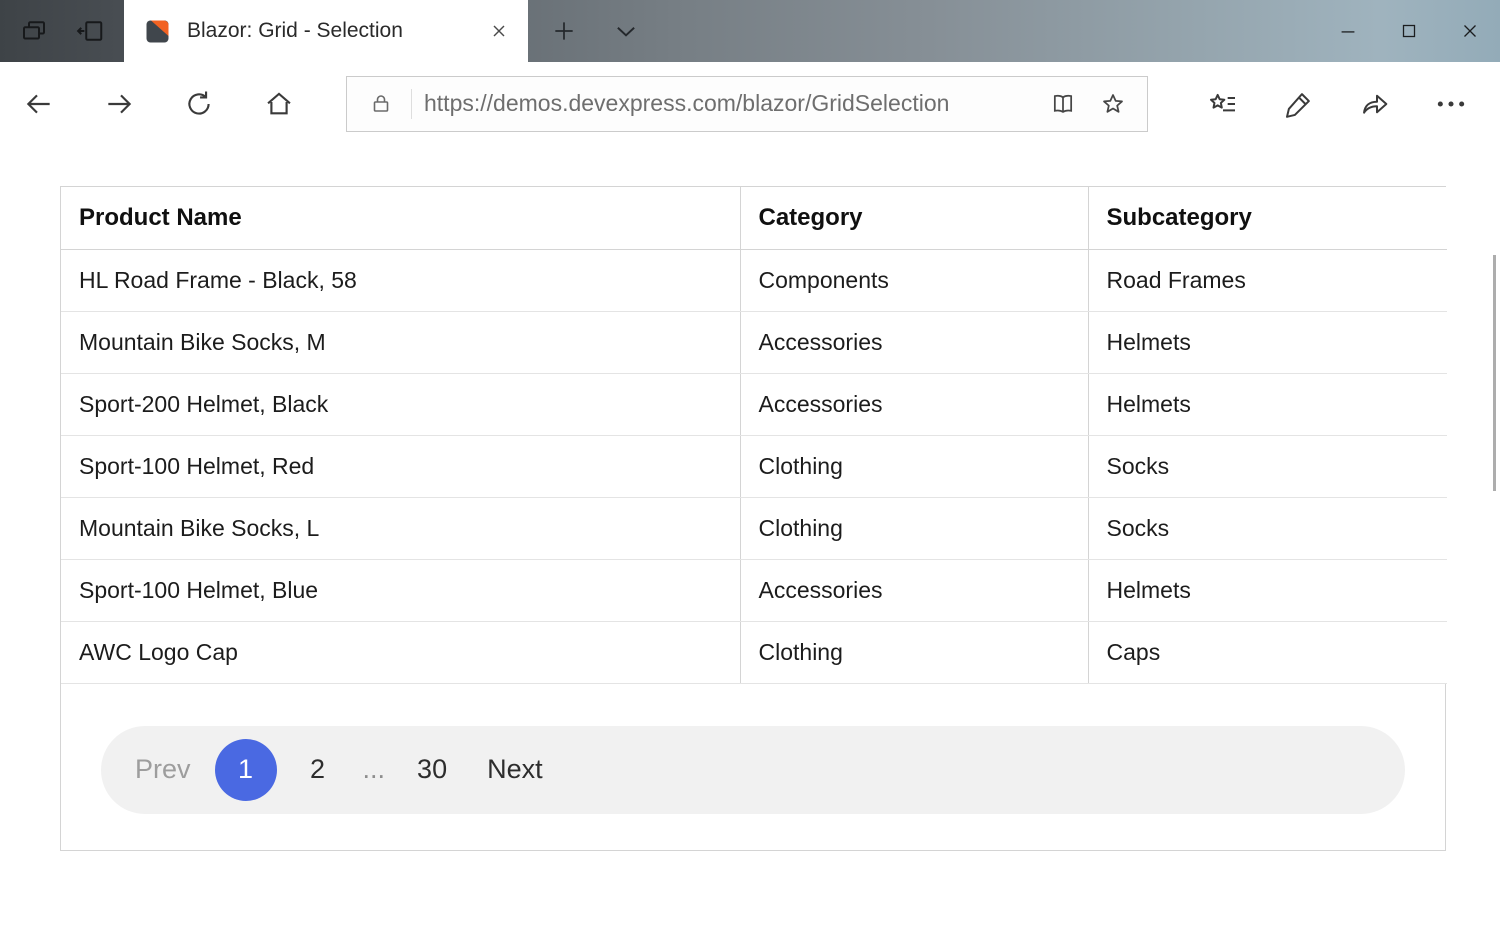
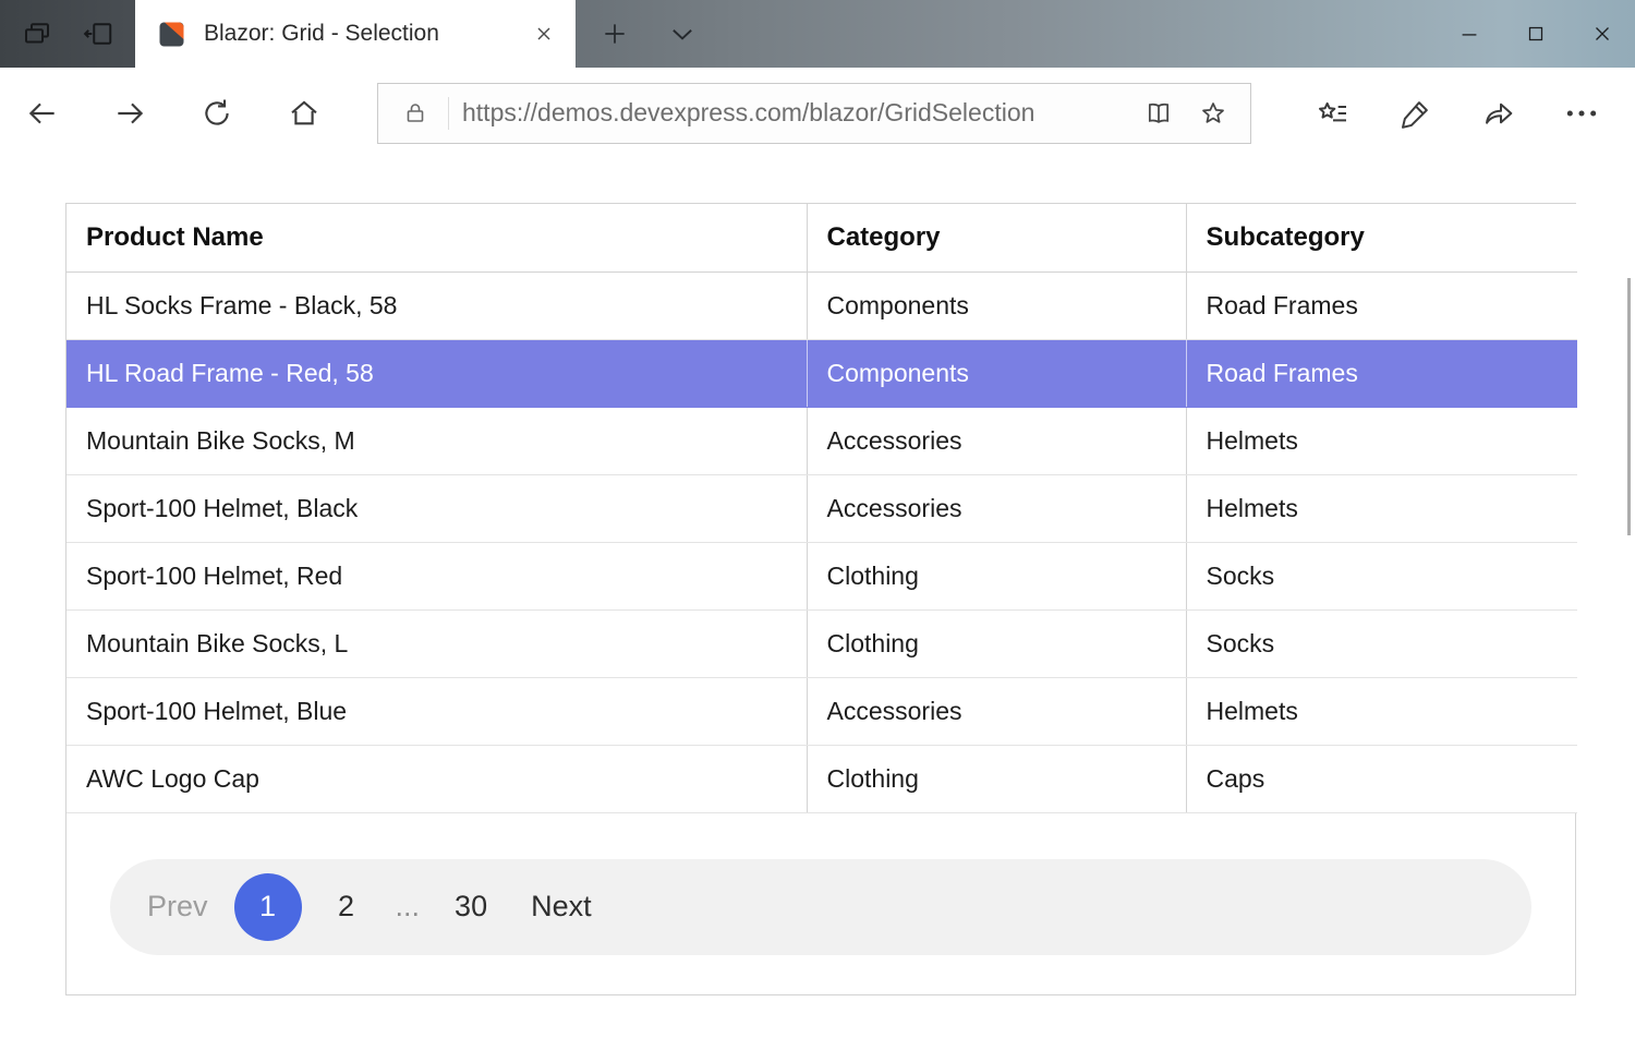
  Blazor: Grid - Selection
  https://demos.devexpress.com/blazor/GridSelection
  Product Name	Category	Subcategory
- HL Road Frame - Black, 58	Components	Road Frames
+ HL Socks Frame - Black, 58	Components	Road Frames
+ HL Road Frame - Red, 58	Components	Road Frames
  Mountain Bike Socks, M	Accessories	Helmets
- Sport-200 Helmet, Black	Accessories	Helmets
+ Sport-100 Helmet, Black	Accessories	Helmets
  Sport-100 Helmet, Red	Clothing	Socks
  Mountain Bike Socks, L	Clothing	Socks
  Sport-100 Helmet, Blue	Accessories	Helmets
  AWC Logo Cap	Clothing	Caps
  Prev
  1
  2
  ...
  30
  Next
